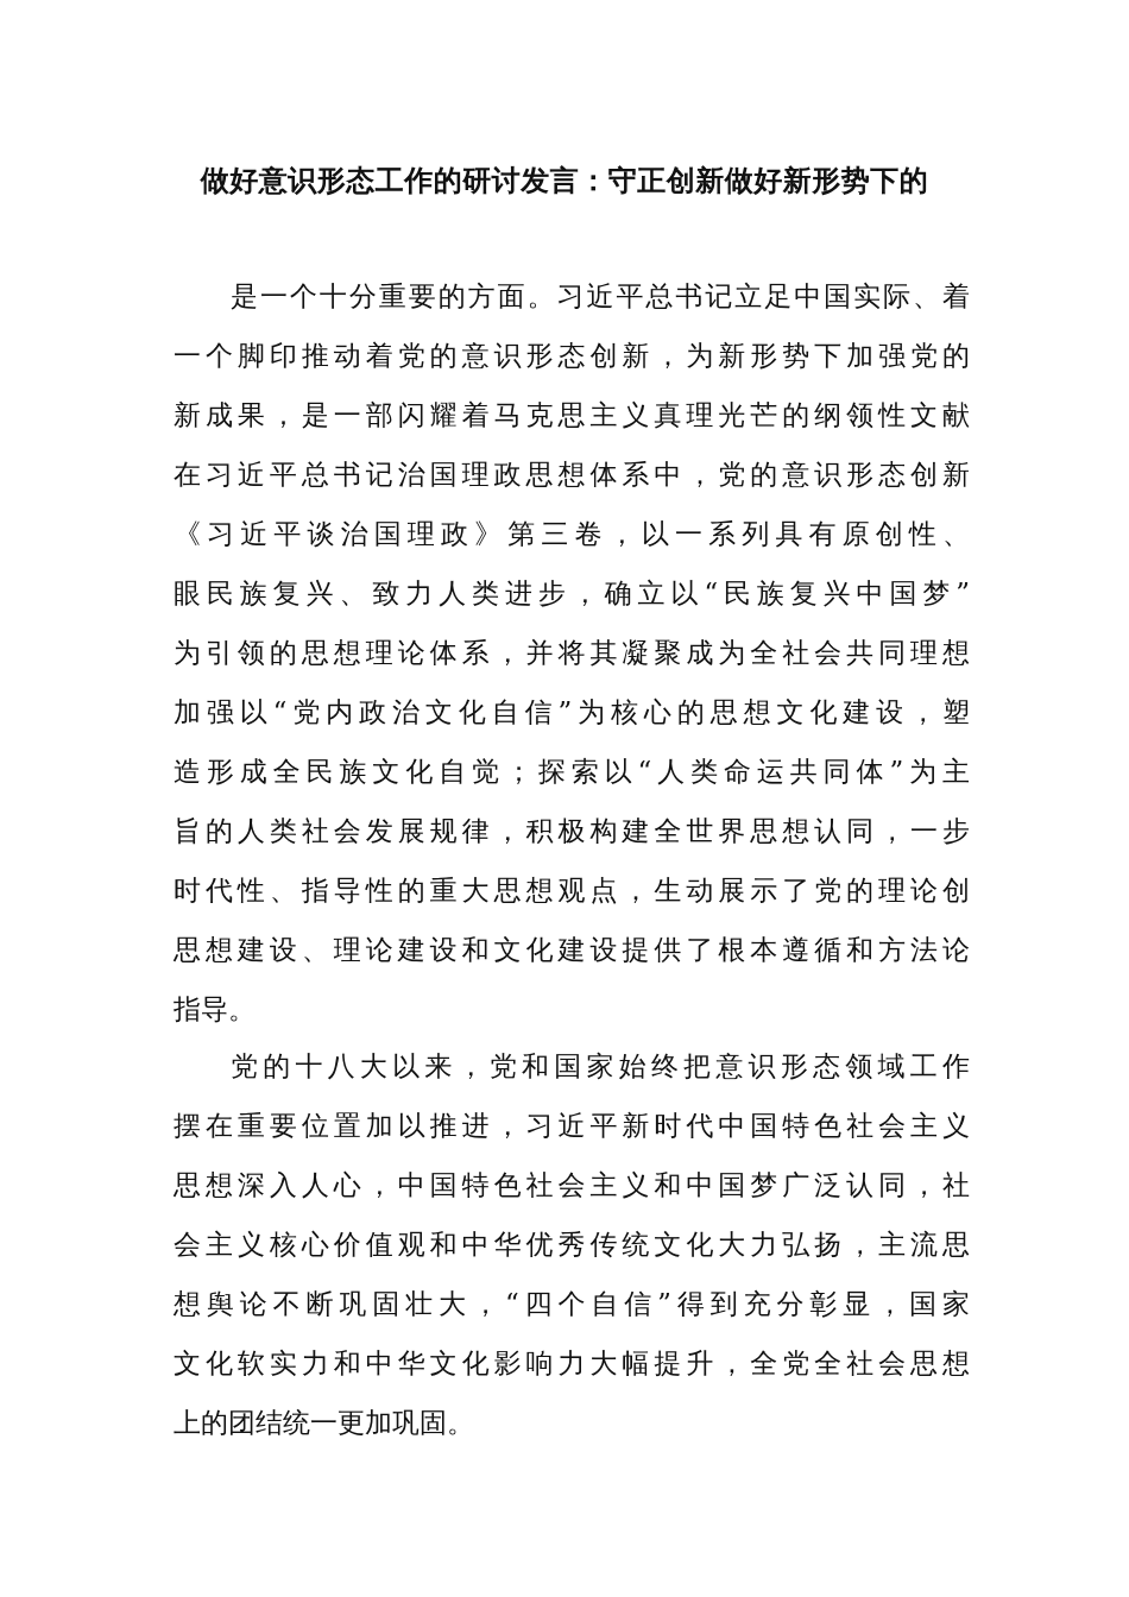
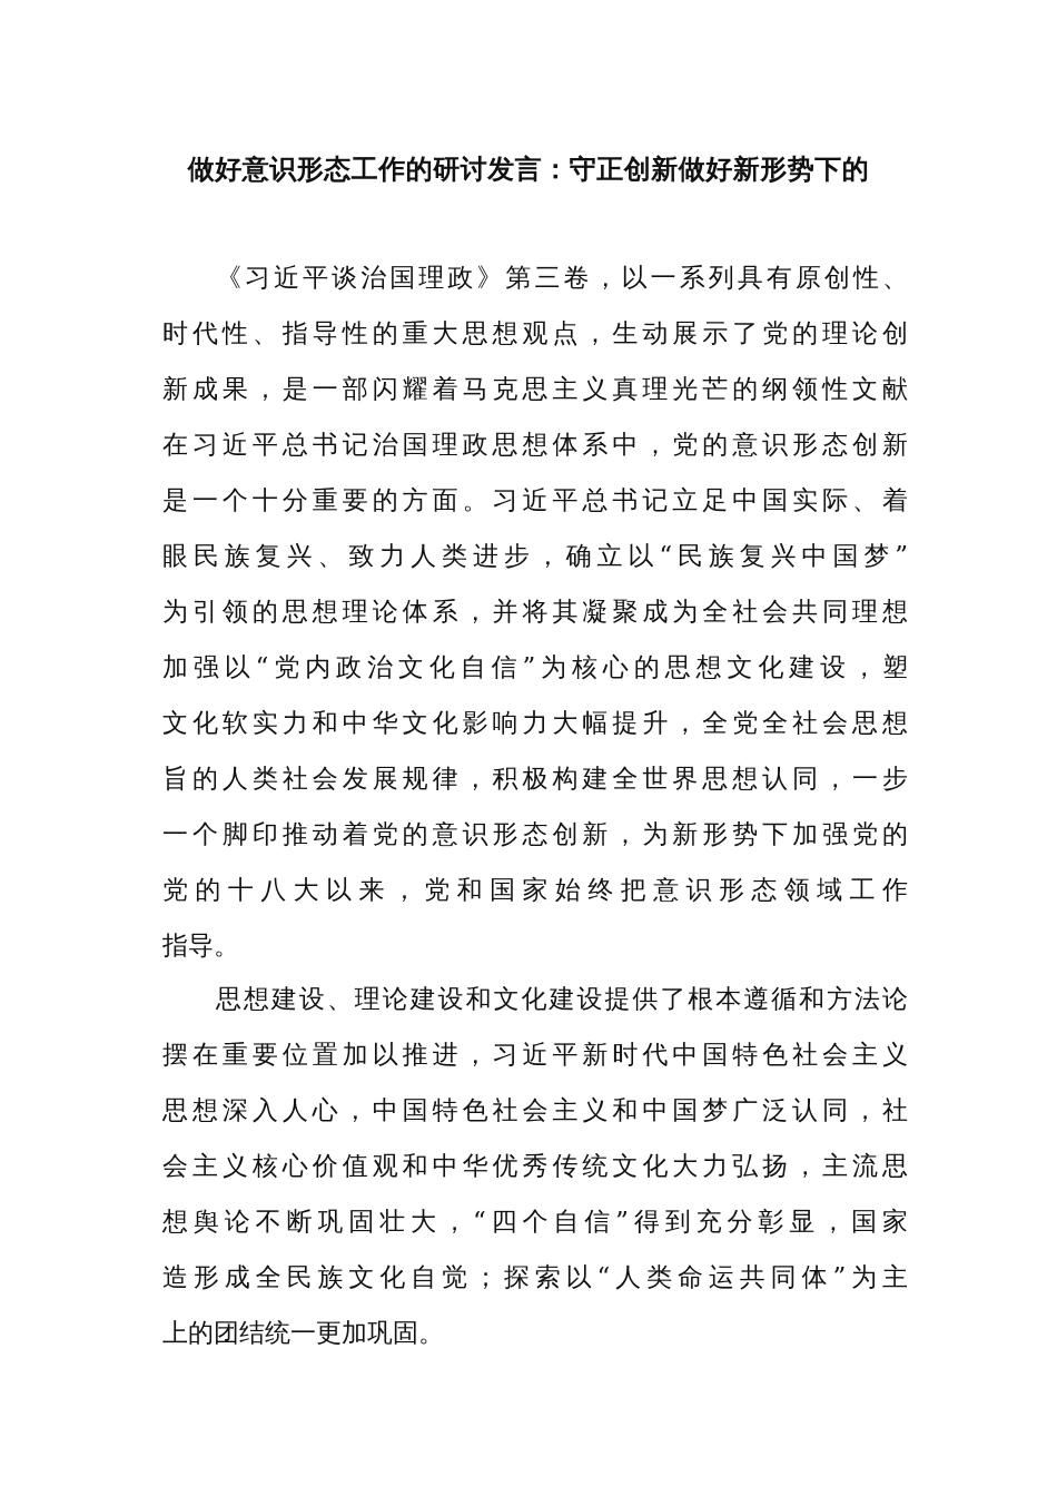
  做好意识形态工作的研讨发言：守正创新做好新形势下的
- 是一个十分重要的方面。习近平总书记立足中国实际、着
+ 《习近平谈治国理政》第三卷，以一系列具有原创性、
- 一个脚印推动着党的意识形态创新，为新形势下加强党的
+ 时代性、指导性的重大思想观点，生动展示了党的理论创
  新成果，是一部闪耀着马克思主义真理光芒的纲领性文献
  在习近平总书记治国理政思想体系中，党的意识形态创新
- 《习近平谈治国理政》第三卷，以一系列具有原创性、
+ 是一个十分重要的方面。习近平总书记立足中国实际、着
  眼民族复兴、致力人类进步，确立以“民族复兴中国梦”
  为引领的思想理论体系，并将其凝聚成为全社会共同理想
  加强以“党内政治文化自信”为核心的思想文化建设，塑
- 造形成全民族文化自觉；探索以“人类命运共同体”为主
+ 文化软实力和中华文化影响力大幅提升，全党全社会思想
  旨的人类社会发展规律，积极构建全世界思想认同，一步
- 时代性、指导性的重大思想观点，生动展示了党的理论创
+ 一个脚印推动着党的意识形态创新，为新形势下加强党的
- 思想建设、理论建设和文化建设提供了根本遵循和方法论
+ 党的十八大以来，党和国家始终把意识形态领域工作
  指导。
- 党的十八大以来，党和国家始终把意识形态领域工作
+ 思想建设、理论建设和文化建设提供了根本遵循和方法论
  摆在重要位置加以推进，习近平新时代中国特色社会主义
  思想深入人心，中国特色社会主义和中国梦广泛认同，社
  会主义核心价值观和中华优秀传统文化大力弘扬，主流思
  想舆论不断巩固壮大，“四个自信”得到充分彰显，国家
- 文化软实力和中华文化影响力大幅提升，全党全社会思想
+ 造形成全民族文化自觉；探索以“人类命运共同体”为主
  上的团结统一更加巩固。
